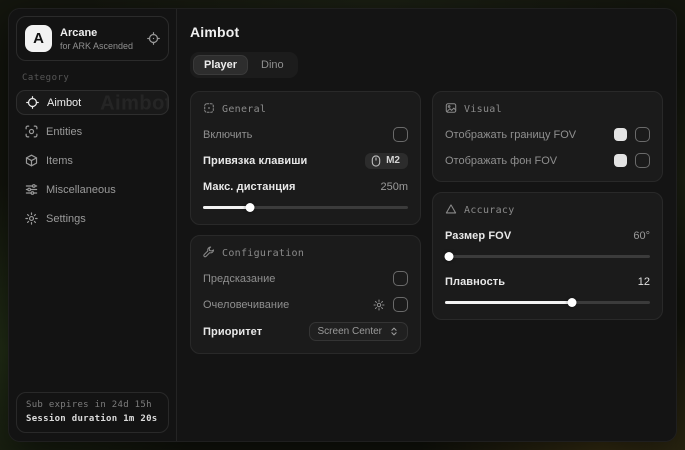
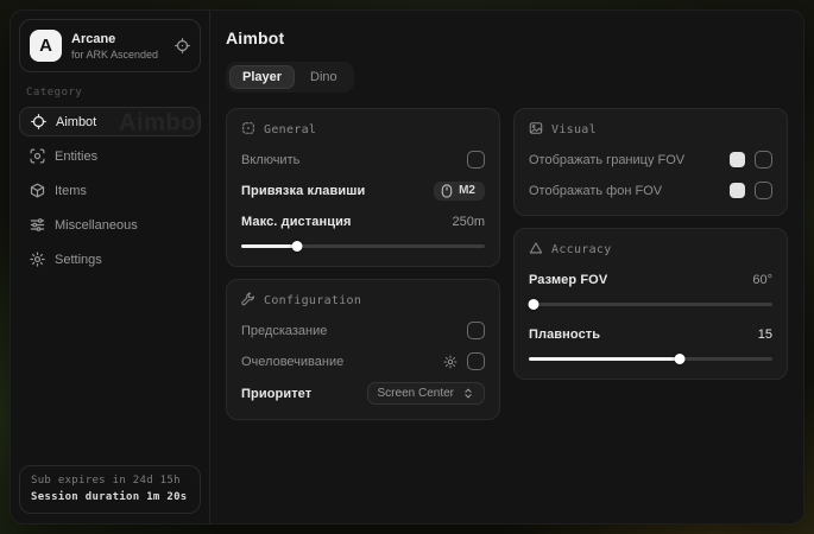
  A
  Arcane
  for ARK Ascended
  Category
  Aimbot
  Entities
  Items
  Miscellaneous
  Settings
  Sub expires in 24d 15h
  Session duration 1m 20s
  Aimbot
  Player
  Dino
  General
  Включить
  Привязка клавиши
  M2
  Макс. дистанция
  250m
  Configuration
  Предсказание
  Очеловечивание
  Приоритет
  Screen Center
  Visual
  Отображать границу FOV
  Отображать фон FOV
  Accuracy
  Размер FOV
  60°
  Плавность
- 12
+ 15
